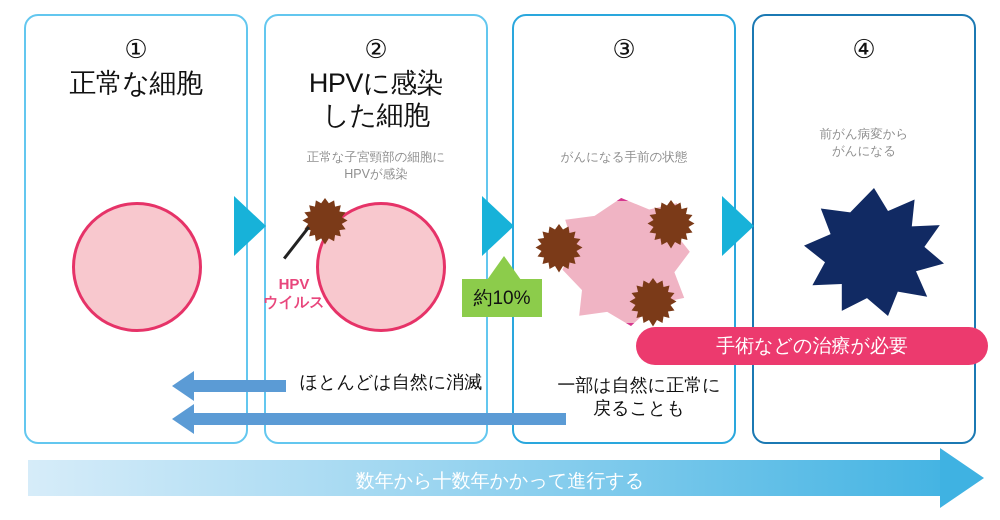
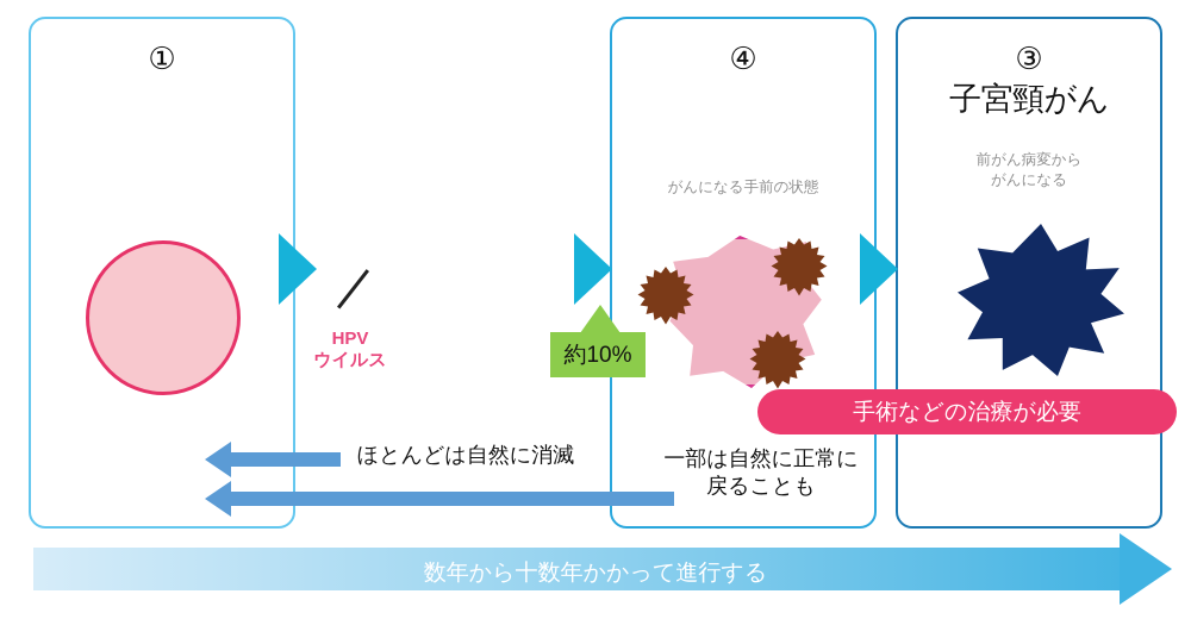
  ①
- 正常な細胞
- ②
- HPVに感染
- した細胞
- 正常な子宮頸部の細胞に
- HPVが感染
- ③
+ ④
  がんになる手前の状態
- ④
+ ③
+ 子宮頸がん
  前がん病変から
  がんになる
  HPV
  ウイルス
  約10%
  手術などの治療が必要
  ほとんどは自然に消滅
  一部は自然に正常に
  戻ることも
  数年から十数年かかって進行する
